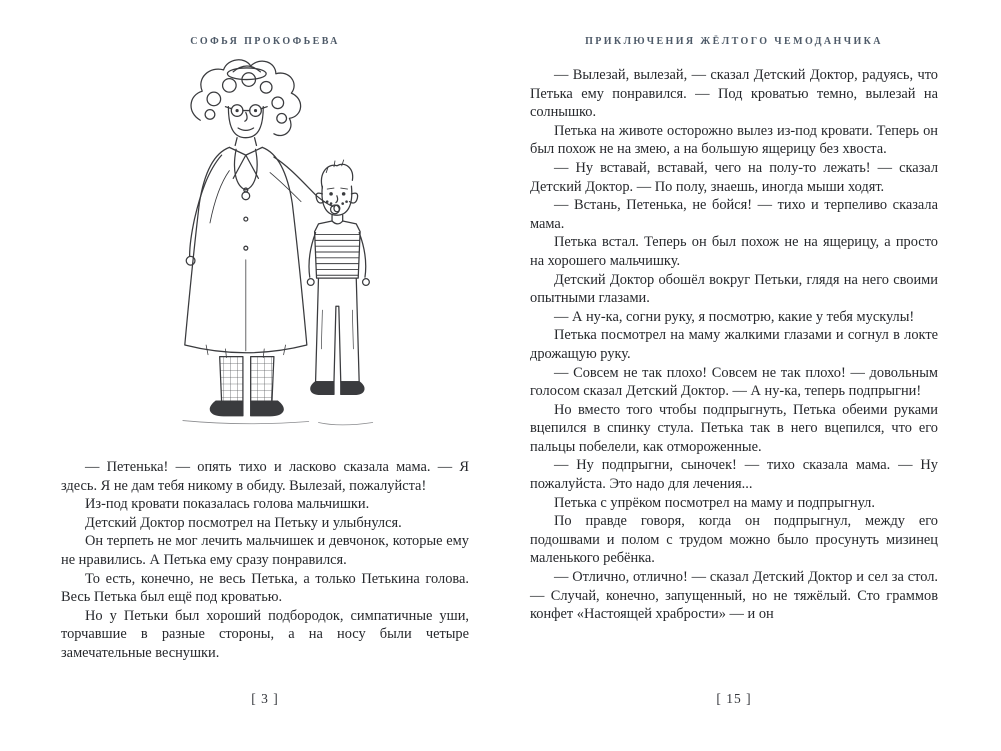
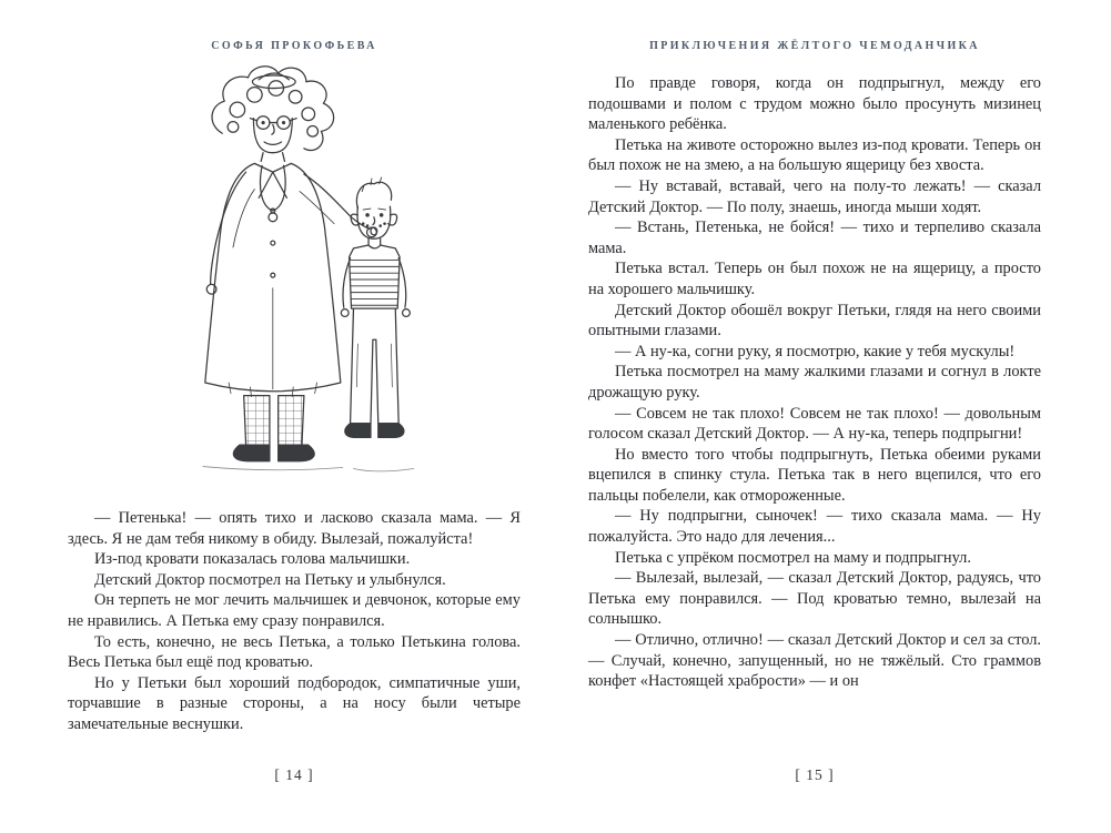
  СОФЬЯ ПРОКОФЬЕВА
  — Петенька! — опять тихо и ласково сказала мама. — Я здесь. Я не дам тебя никому в обиду. Вылезай, пожалуйста!
  Из-под кровати показалась голова мальчишки.
  Детский Доктор посмотрел на Петьку и улыбнулся.
  Он терпеть не мог лечить мальчишек и девчонок, которые ему не нравились. А Петька ему сразу понравился.
  То есть, конечно, не весь Петька, а только Петькина голова. Весь Петька был ещё под кроватью.
  Но у Петьки был хороший подбородок, симпатичные уши, торчавшие в разные стороны, а на носу были четыре замечательные веснушки.
- [ 3 ]
+ [ 14 ]
  ПРИКЛЮЧЕНИЯ ЖЁЛТОГО ЧЕМОДАНЧИКА
- — Вылезай, вылезай, — сказал Детский Доктор, радуясь, что Петька ему понравился. — Под кроватью темно, вылезай на солнышко.
+ По правде говоря, когда он подпрыгнул, между его подошвами и полом с трудом можно было просунуть мизинец маленького ребёнка.
  Петька на животе осторожно вылез из-под кровати. Теперь он был похож не на змею, а на большую ящерицу без хвоста.
  — Ну вставай, вставай, чего на полу-то лежать! — сказал Детский Доктор. — По полу, знаешь, иногда мыши ходят.
  — Встань, Петенька, не бойся! — тихо и терпеливо сказала мама.
  Петька встал. Теперь он был похож не на ящерицу, а просто на хорошего мальчишку.
  Детский Доктор обошёл вокруг Петьки, глядя на него своими опытными глазами.
  — А ну-ка, согни руку, я посмотрю, какие у тебя мускулы!
  Петька посмотрел на маму жалкими глазами и согнул в локте дрожащую руку.
  — Совсем не так плохо! Совсем не так плохо! — довольным голосом сказал Детский Доктор. — А ну-ка, теперь подпрыгни!
  Но вместо того чтобы подпрыгнуть, Петька обеими руками вцепился в спинку стула. Петька так в него вцепился, что его пальцы побелели, как отмороженные.
  — Ну подпрыгни, сыночек! — тихо сказала мама. — Ну пожалуйста. Это надо для лечения...
  Петька с упрёком посмотрел на маму и подпрыгнул.
- По правде говоря, когда он подпрыгнул, между его подошвами и полом с трудом можно было просунуть мизинец маленького ребёнка.
+ — Вылезай, вылезай, — сказал Детский Доктор, радуясь, что Петька ему понравился. — Под кроватью темно, вылезай на солнышко.
  — Отлично, отлично! — сказал Детский Доктор и сел за стол. — Случай, конечно, запущенный, но не тяжёлый. Сто граммов конфет «Настоящей храбрости» — и он
  [ 15 ]
